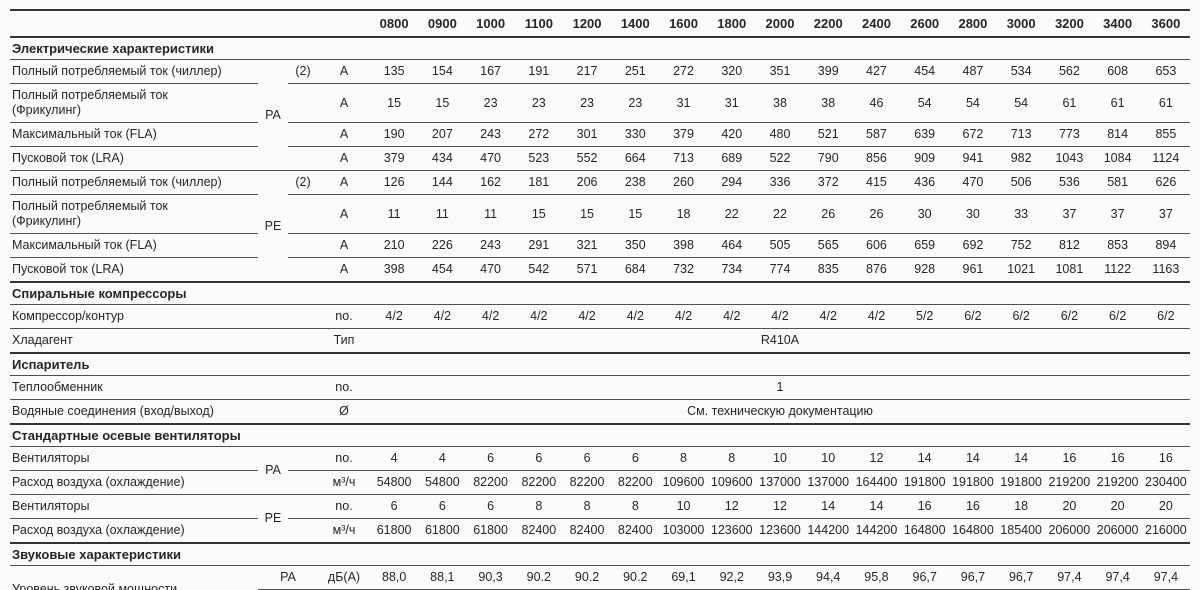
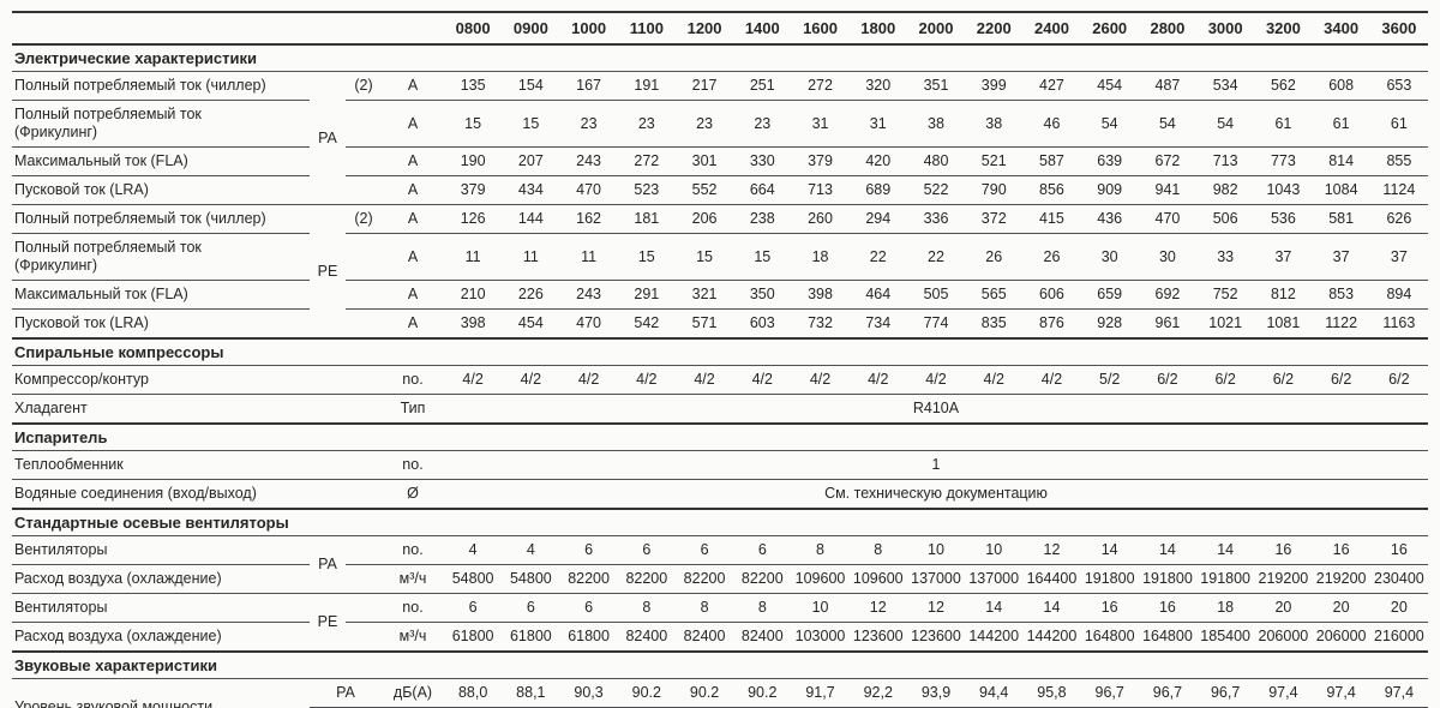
  	0800	0900	1000	1100	1200	1400	1600	1800	2000	2200	2400	2600	2800	3000	3200	3400	3600
  Электрические характеристики
  Полный потребляемый ток (чиллер)	PA	(2)	A	135	154	167	191	217	251	272	320	351	399	427	454	487	534	562	608	653
  Полный потребляемый ток (Фрикулинг)		A	15	15	23	23	23	23	31	31	38	38	46	54	54	54	61	61	61
  Максимальный ток (FLA)		A	190	207	243	272	301	330	379	420	480	521	587	639	672	713	773	814	855
  Пусковой ток (LRA)		A	379	434	470	523	552	664	713	689	522	790	856	909	941	982	1043	1084	1124
  Полный потребляемый ток (чиллер)	PE	(2)	A	126	144	162	181	206	238	260	294	336	372	415	436	470	506	536	581	626
  Полный потребляемый ток (Фрикулинг)		A	11	11	11	15	15	15	18	22	22	26	26	30	30	33	37	37	37
  Максимальный ток (FLA)		A	210	226	243	291	321	350	398	464	505	565	606	659	692	752	812	853	894
- Пусковой ток (LRA)		A	398	454	470	542	571	684	732	734	774	835	876	928	961	1021	1081	1122	1163
+ Пусковой ток (LRA)		A	398	454	470	542	571	603	732	734	774	835	876	928	961	1021	1081	1122	1163
  Спиральные компрессоры
  Компрессор/контур		no.	4/2	4/2	4/2	4/2	4/2	4/2	4/2	4/2	4/2	4/2	4/2	5/2	6/2	6/2	6/2	6/2	6/2
  Хладагент		Тип	R410A
  Испаритель
  Теплообменник		no.	1
  Водяные соединения (вход/выход)		Ø	См. техническую документацию
  Стандартные осевые вентиляторы
  Вентиляторы	PA		no.	4	4	6	6	6	6	8	8	10	10	12	14	14	14	16	16	16
  Расход воздуха (охлаждение)		м³/ч	54800	54800	82200	82200	82200	82200	109600	109600	137000	137000	164400	191800	191800	191800	219200	219200	230400
  Вентиляторы	PE		no.	6	6	6	8	8	8	10	12	12	14	14	16	16	18	20	20	20
  Расход воздуха (охлаждение)		м³/ч	61800	61800	61800	82400	82400	82400	103000	123600	123600	144200	144200	164800	164800	185400	206000	206000	216000
  Звуковые характеристики
- Уровень звуковой мощности	PA	дБ(А)	88,0	88,1	90,3	90.2	90.2	90.2	69,1	92,2	93,9	94,4	95,8	96,7	96,7	96,7	97,4	97,4	97,4
+ Уровень звуковой мощности	PA	дБ(А)	88,0	88,1	90,3	90.2	90.2	90.2	91,7	92,2	93,9	94,4	95,8	96,7	96,7	96,7	97,4	97,4	97,4
